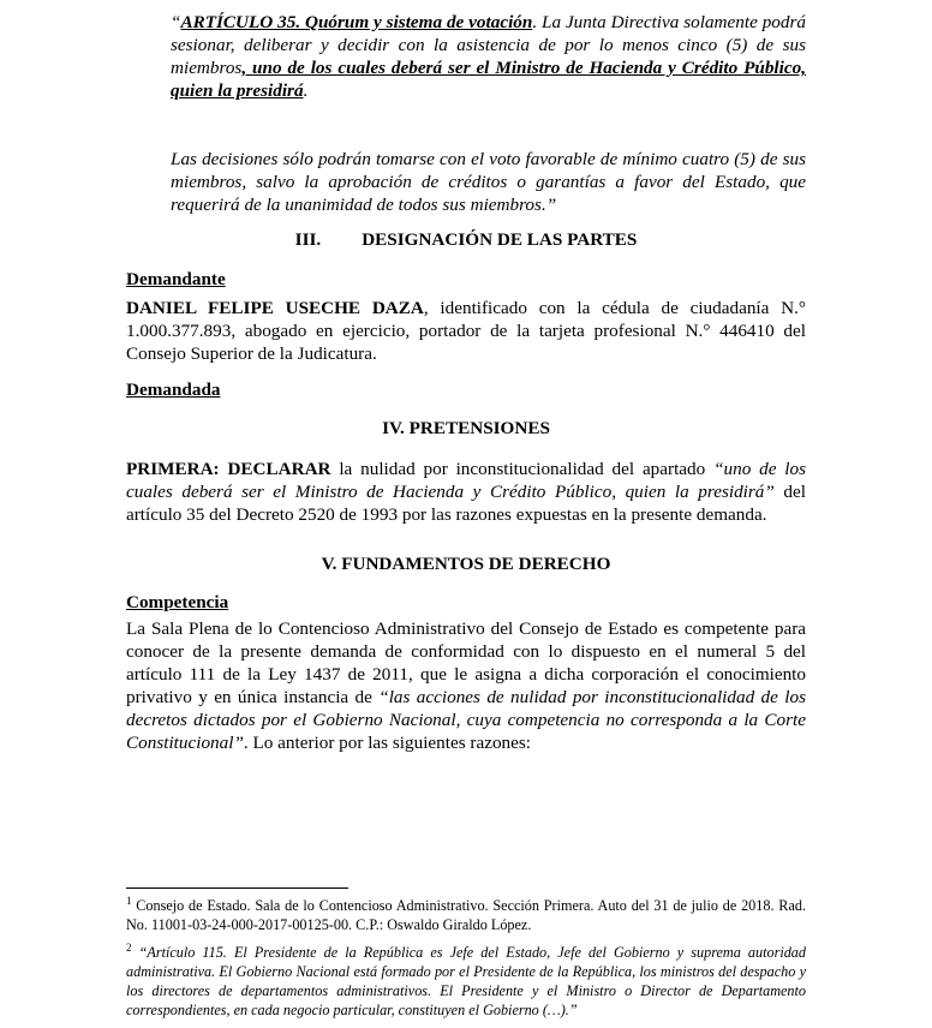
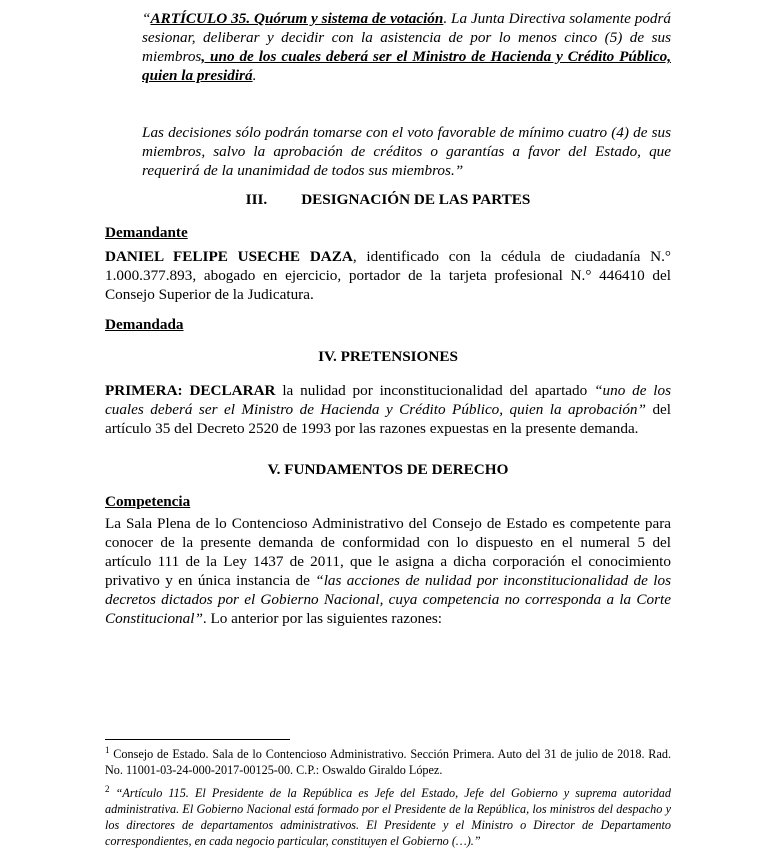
  “ARTÍCULO 35. Quórum y sistema de votación. La Junta Directiva solamente podrá sesionar, deliberar y decidir con la asistencia de por lo menos cinco (5) de sus miembros, uno de los cuales deberá ser el Ministro de Hacienda y Crédito Público, quien la presidirá.
- Las decisiones sólo podrán tomarse con el voto favorable de mínimo cuatro (5) de sus miembros, salvo la aprobación de créditos o garantías a favor del Estado, que requerirá de la unanimidad de todos sus miembros.”
+ Las decisiones sólo podrán tomarse con el voto favorable de mínimo cuatro (4) de sus miembros, salvo la aprobación de créditos o garantías a favor del Estado, que requerirá de la unanimidad de todos sus miembros.”
  III. DESIGNACIÓN DE LAS PARTES
  Demandante
  DANIEL FELIPE USECHE DAZA, identificado con la cédula de ciudadanía N.° 1.000.377.893, abogado en ejercicio, portador de la tarjeta profesional N.° 446410 del Consejo Superior de la Judicatura.
  Demandada
  IV. PRETENSIONES
- PRIMERA: DECLARAR la nulidad por inconstitucionalidad del apartado “uno de los cuales deberá ser el Ministro de Hacienda y Crédito Público, quien la presidirá” del artículo 35 del Decreto 2520 de 1993 por las razones expuestas en la presente demanda.
+ PRIMERA: DECLARAR la nulidad por inconstitucionalidad del apartado “uno de los cuales deberá ser el Ministro de Hacienda y Crédito Público, quien la aprobación” del artículo 35 del Decreto 2520 de 1993 por las razones expuestas en la presente demanda.
  V. FUNDAMENTOS DE DERECHO
  Competencia
  La Sala Plena de lo Contencioso Administrativo del Consejo de Estado es competente para conocer de la presente demanda de conformidad con lo dispuesto en el numeral 5 del artículo 111 de la Ley 1437 de 2011, que le asigna a dicha corporación el conocimiento privativo y en única instancia de “las acciones de nulidad por inconstitucionalidad de los decretos dictados por el Gobierno Nacional, cuya competencia no corresponda a la Corte Constitucional”. Lo anterior por las siguientes razones:
  1 Consejo de Estado. Sala de lo Contencioso Administrativo. Sección Primera. Auto del 31 de julio de 2018. Rad. No. 11001-03-24-000-2017-00125-00. C.P.: Oswaldo Giraldo López.
  2 “Artículo 115. El Presidente de la República es Jefe del Estado, Jefe del Gobierno y suprema autoridad administrativa. El Gobierno Nacional está formado por el Presidente de la República, los ministros del despacho y los directores de departamentos administrativos. El Presidente y el Ministro o Director de Departamento correspondientes, en cada negocio particular, constituyen el Gobierno (…).”
